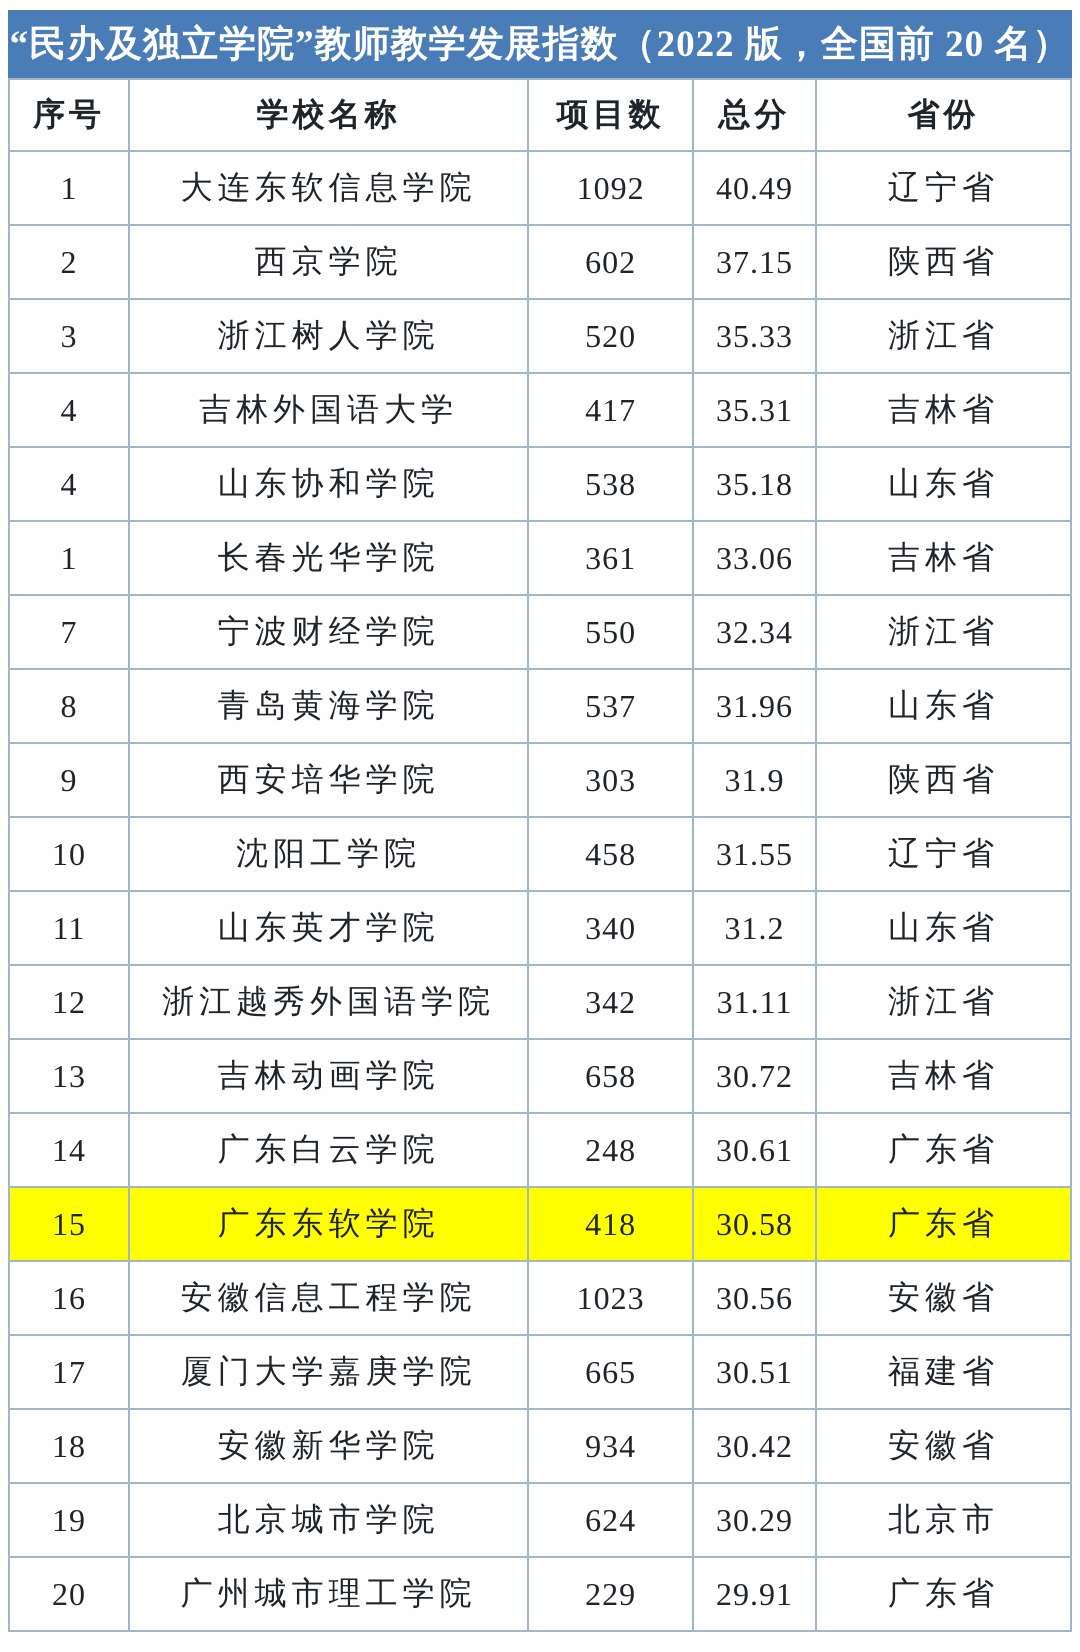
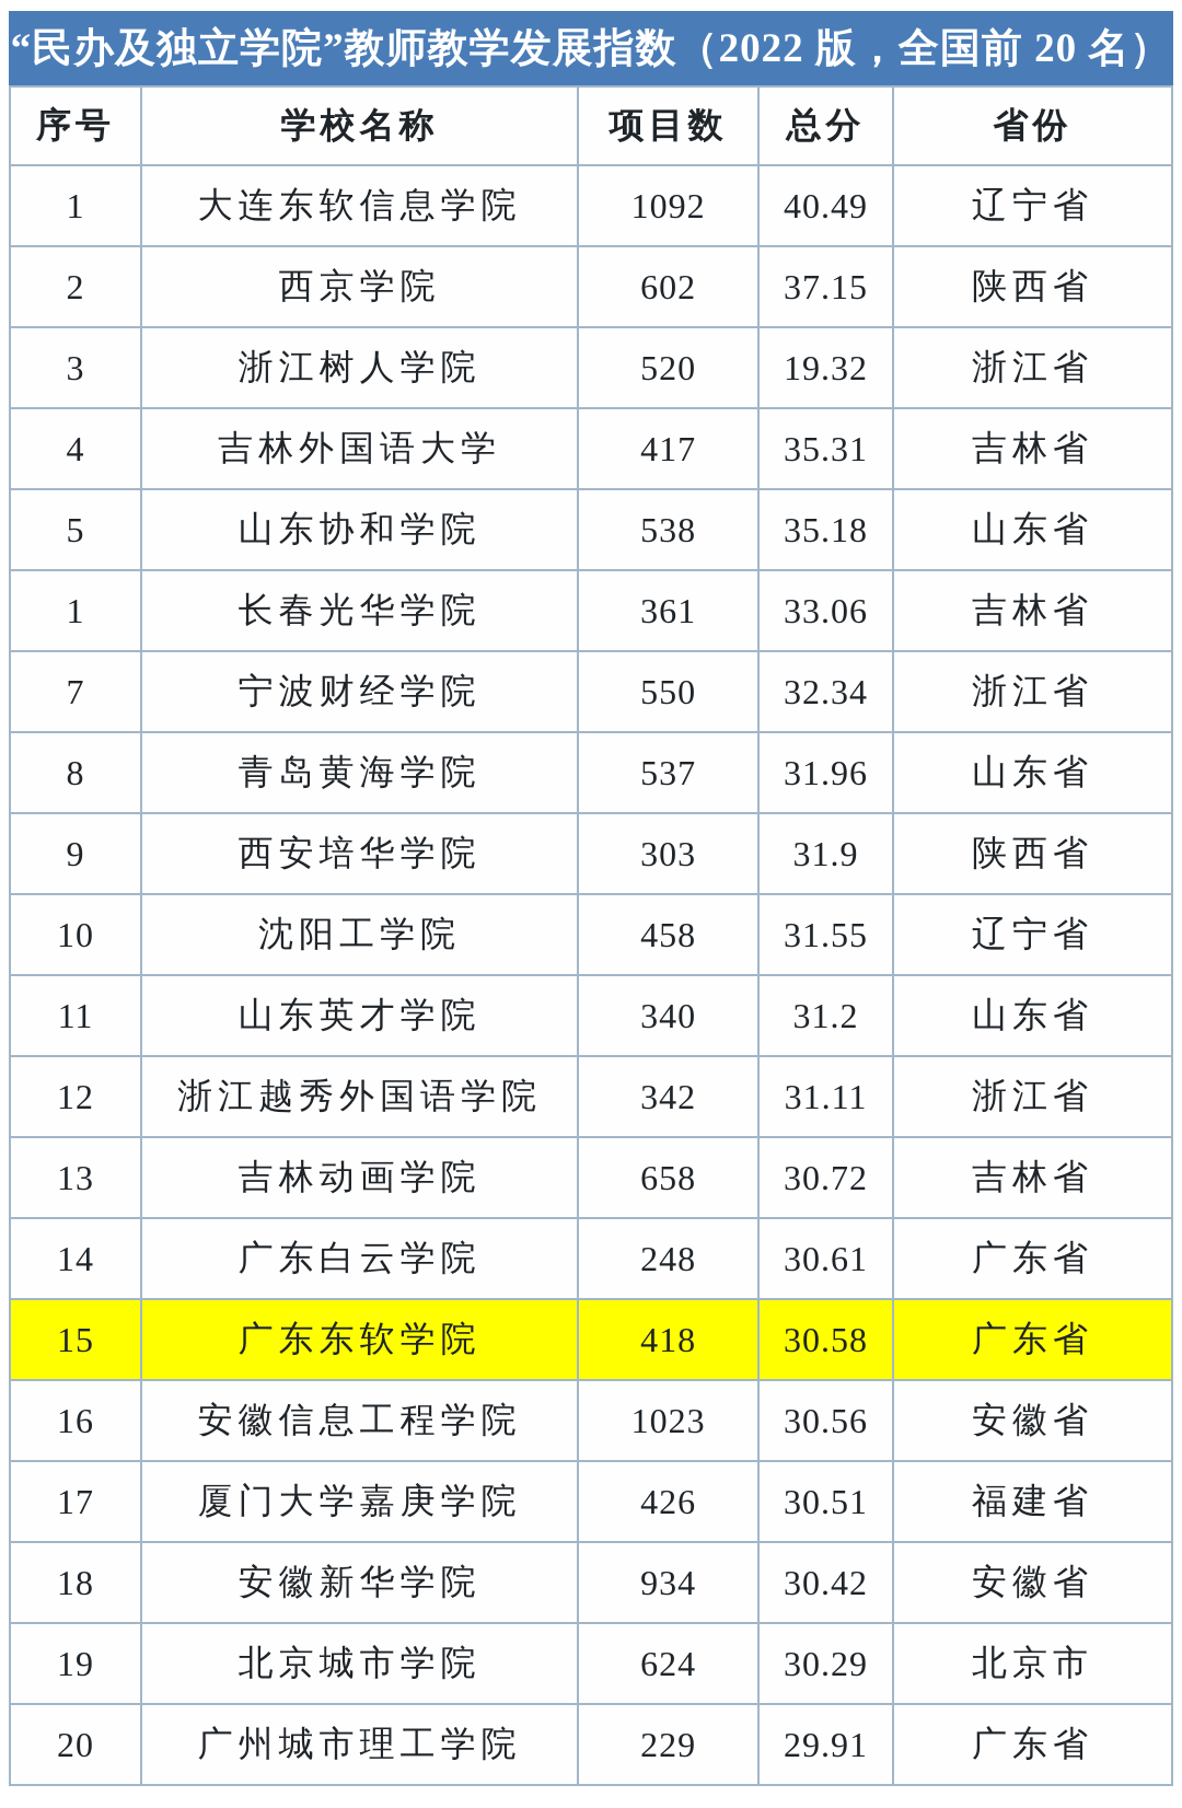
  “民办及独立学院”教师教学发展指数（2022 版，全国前 20 名）
  序号	学校名称	项目数	总分	省份
  1	大连东软信息学院	1092	40.49	辽宁省
  2	西京学院	602	37.15	陕西省
- 3	浙江树人学院	520	35.33	浙江省
+ 3	浙江树人学院	520	19.32	浙江省
  4	吉林外国语大学	417	35.31	吉林省
- 4	山东协和学院	538	35.18	山东省
+ 5	山东协和学院	538	35.18	山东省
  1	长春光华学院	361	33.06	吉林省
  7	宁波财经学院	550	32.34	浙江省
  8	青岛黄海学院	537	31.96	山东省
  9	西安培华学院	303	31.9	陕西省
  10	沈阳工学院	458	31.55	辽宁省
  11	山东英才学院	340	31.2	山东省
  12	浙江越秀外国语学院	342	31.11	浙江省
  13	吉林动画学院	658	30.72	吉林省
  14	广东白云学院	248	30.61	广东省
  15	广东东软学院	418	30.58	广东省
  16	安徽信息工程学院	1023	30.56	安徽省
- 17	厦门大学嘉庚学院	665	30.51	福建省
+ 17	厦门大学嘉庚学院	426	30.51	福建省
  18	安徽新华学院	934	30.42	安徽省
  19	北京城市学院	624	30.29	北京市
  20	广州城市理工学院	229	29.91	广东省
